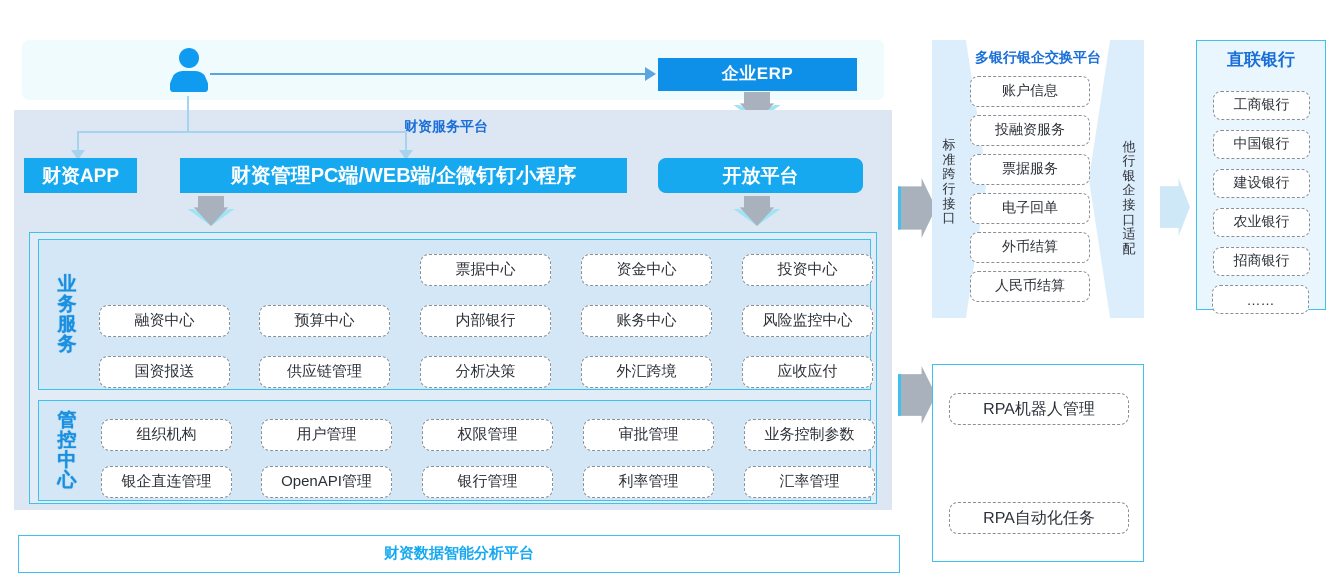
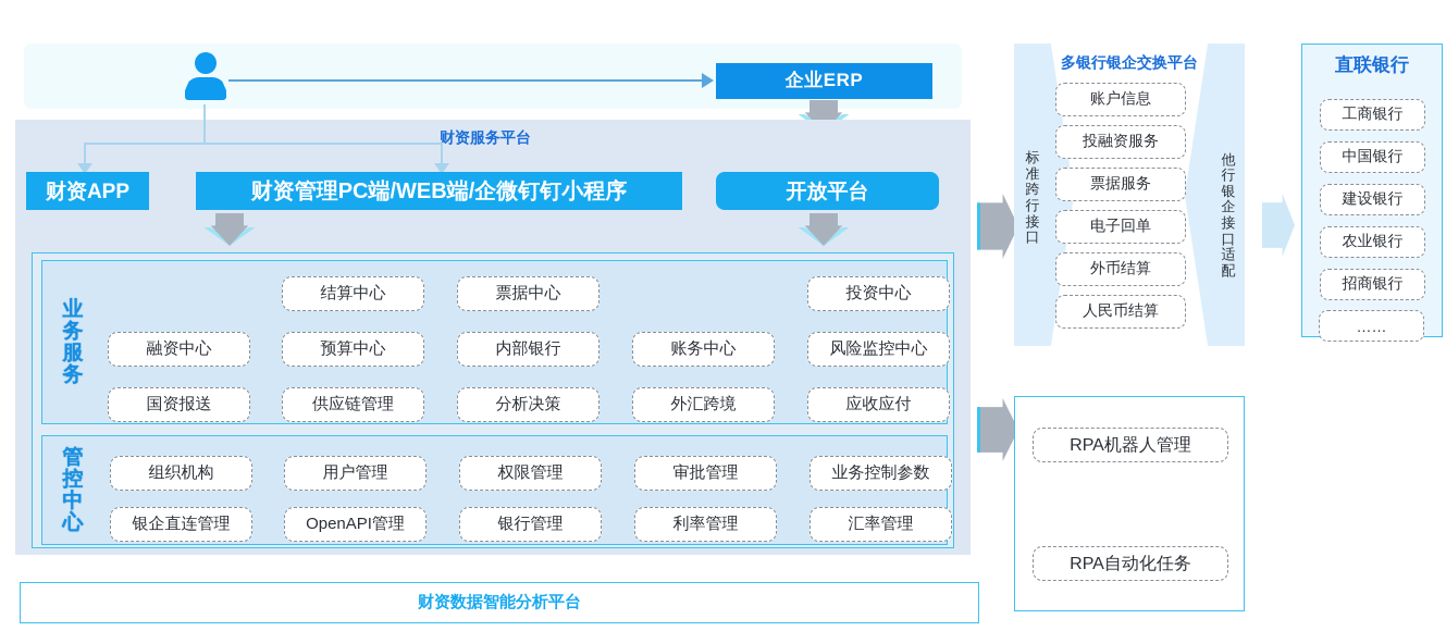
  企业ERP
  财资服务平台
  财资APP
  财资管理PC端/WEB端/企微钉钉小程序
  开放平台
  业
  务
  服
  务
  管
  控
  中
  心
+ 结算中心
  票据中心
- 资金中心
  投资中心
  融资中心
  预算中心
  内部银行
  账务中心
  风险监控中心
  国资报送
  供应链管理
  分析决策
  外汇跨境
  应收应付
  组织机构
  用户管理
  权限管理
  审批管理
  业务控制参数
  银企直连管理
  OpenAPI管理
  银行管理
  利率管理
  汇率管理
  多银行银企交换平台
  标
  准
  跨
  行
  接
  口
  他
  行
  银
  企
  接
  口
  适
  配
  账户信息
  投融资服务
  票据服务
  电子回单
  外币结算
  人民币结算
  直联银行
  工商银行
  中国银行
  建设银行
  农业银行
  招商银行
  ……
  RPA机器人管理
  RPA自动化任务
  财资数据智能分析平台
